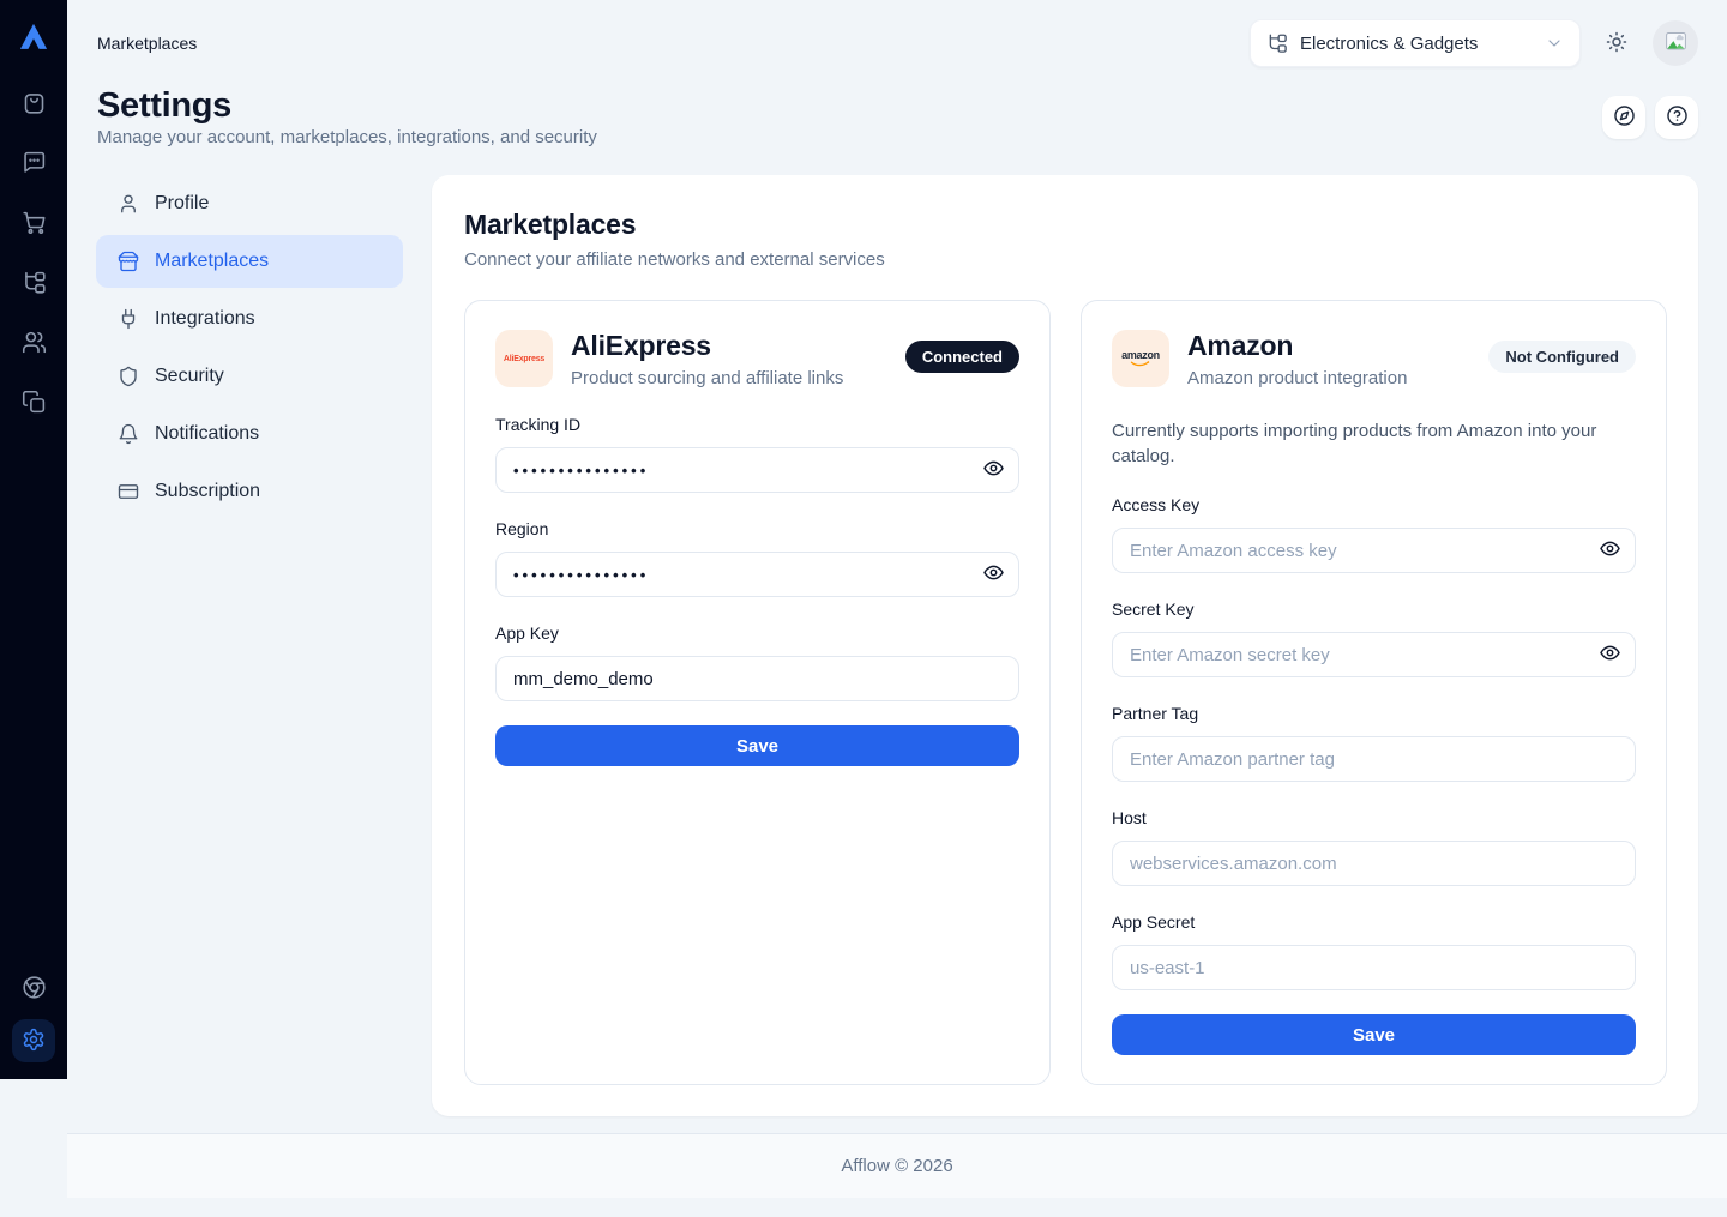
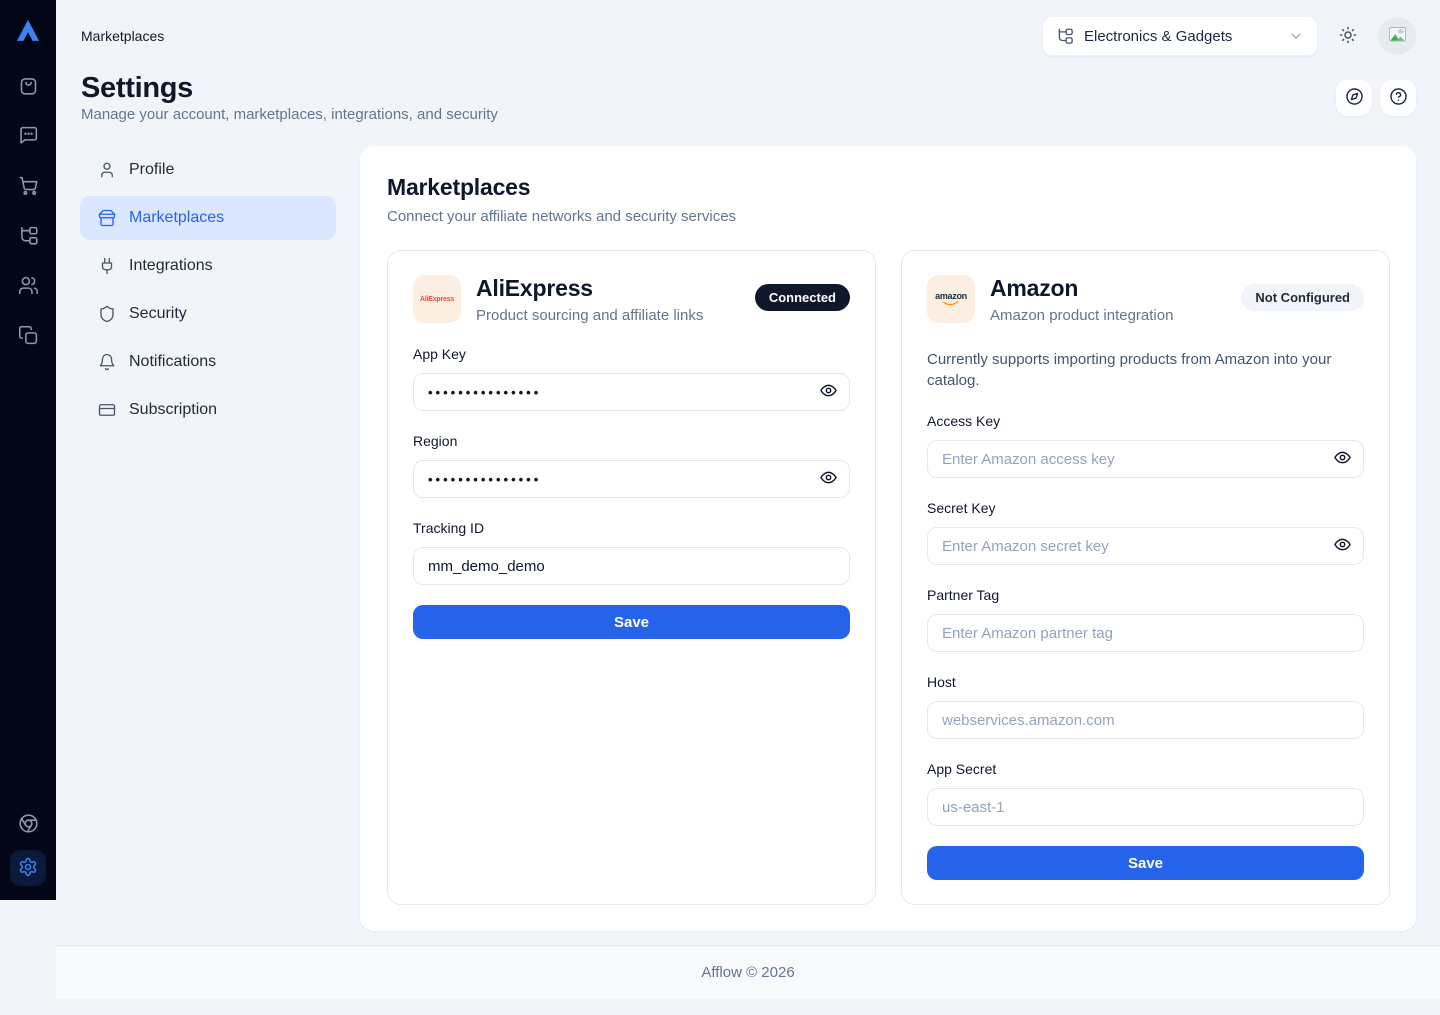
  Marketplaces
  Electronics & Gadgets
  Settings
  Manage your account, marketplaces, integrations, and security
  Profile
  Marketplaces
  Integrations
  Security
  Notifications
  Subscription
  Marketplaces
- Connect your affiliate networks and external services
+ Connect your affiliate networks and security services
  AliExpress
  Product sourcing and affiliate links
  Connected
- Tracking ID
+ App Key
  •••••••••••••••
  Region
  •••••••••••••••
- App Key
+ Tracking ID
  mm_demo_demo
  Save
  amazon
  Amazon
  Amazon product integration
  Not Configured
  Currently supports importing products from Amazon into your catalog.
  Access Key
  Enter Amazon access key
  Secret Key
  Enter Amazon secret key
  Partner Tag
  Enter Amazon partner tag
  Host
  webservices.amazon.com
  App Secret
  us-east-1
  Save
  Afflow © 2026
